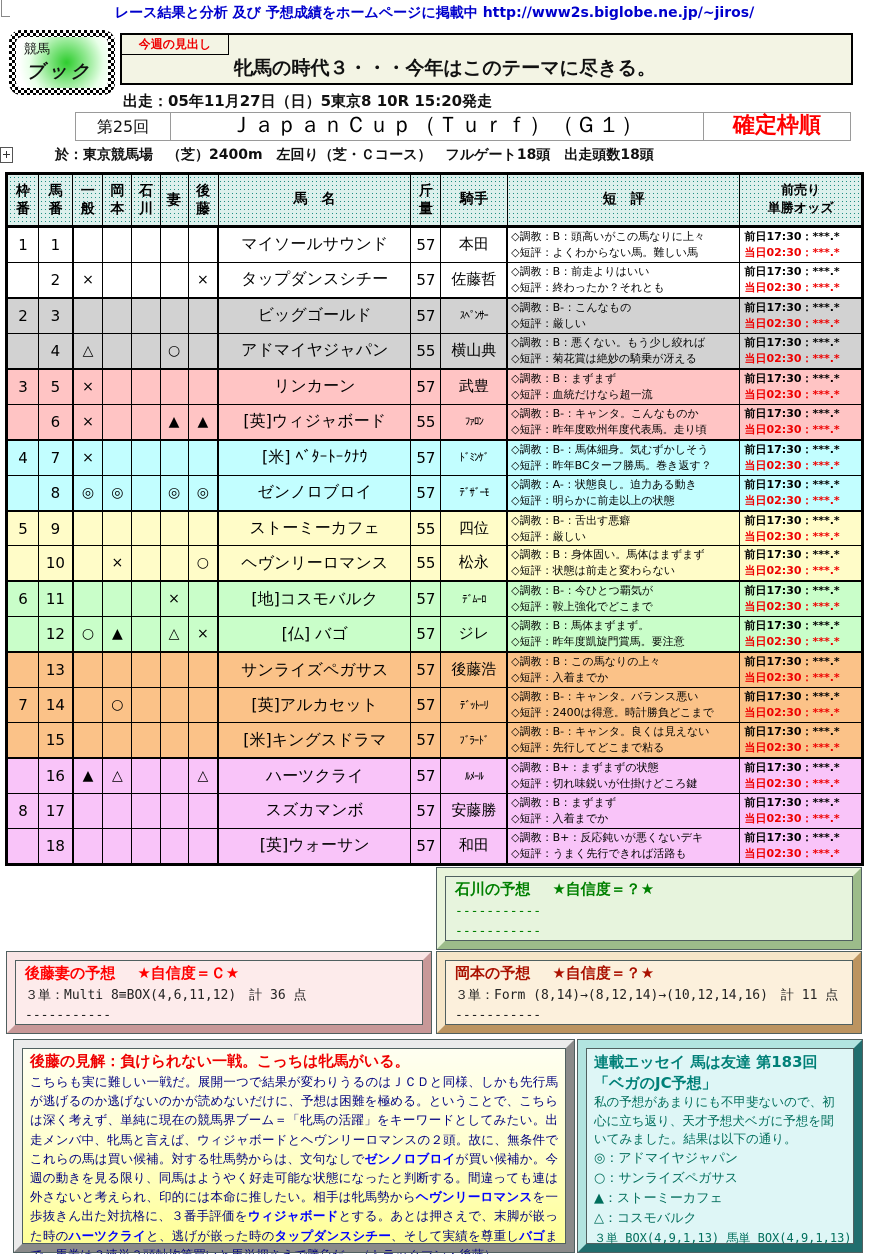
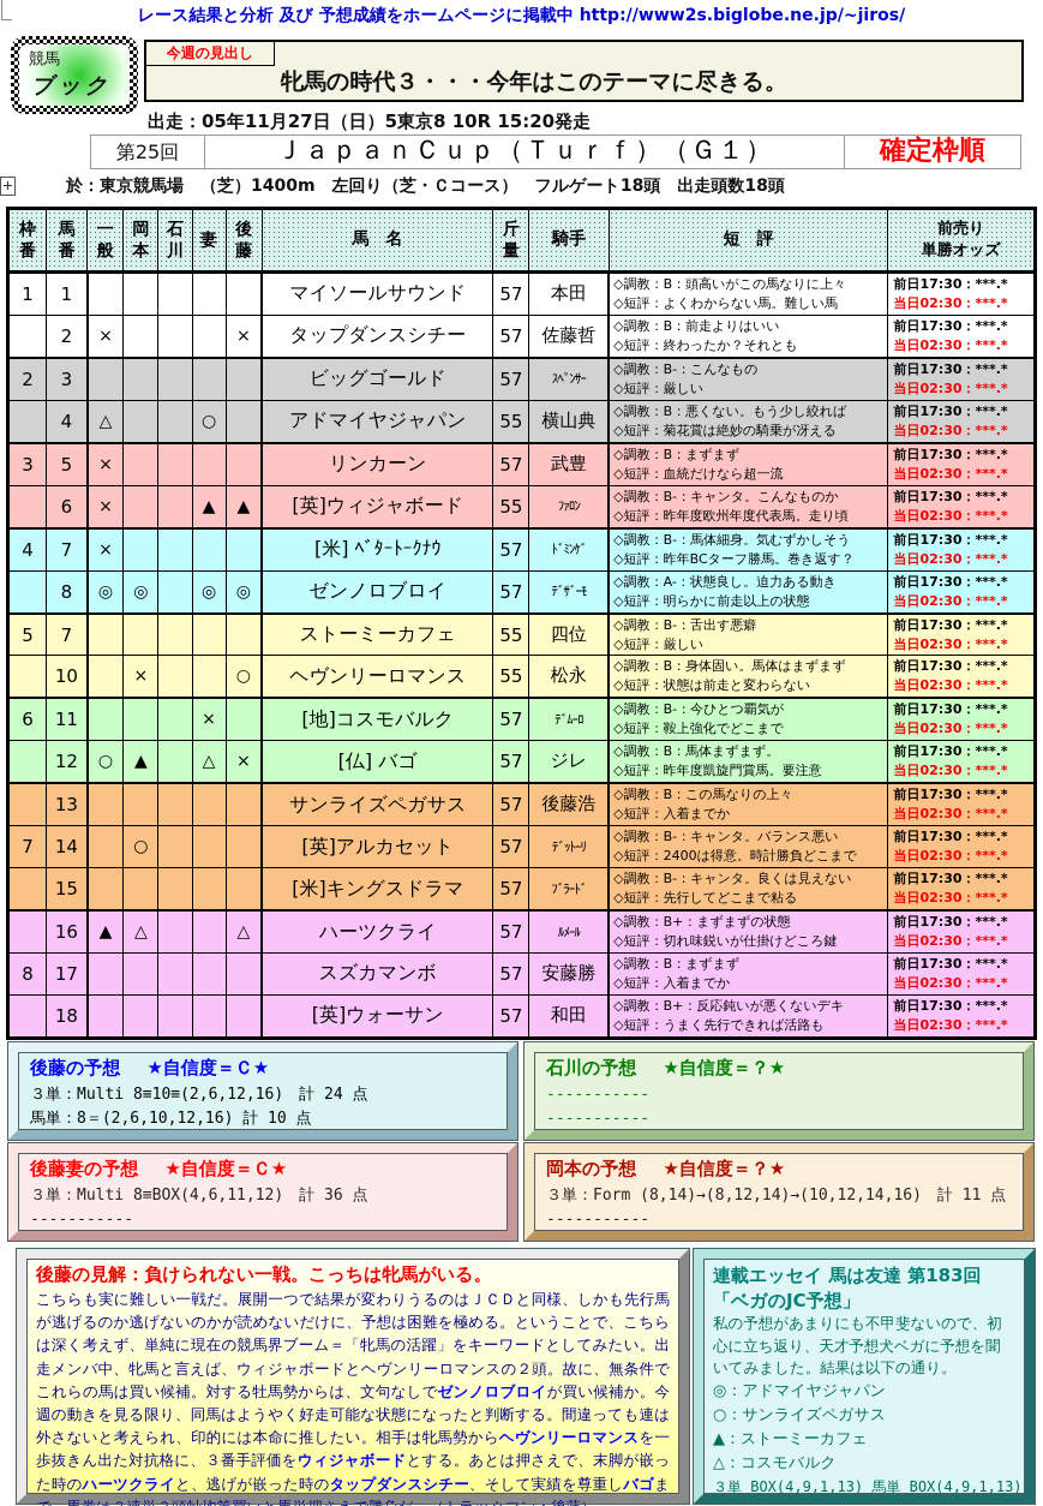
  レース結果と分析 及び 予想成績をホームページに掲載中 http://www2s.biglobe.ne.jp/~jiros/
  競馬
  ブック
  今週の見出し
  牝馬の時代３・・・今年はこのテーマに尽きる。
  出走：05年11月27日（日）5東京8 10R 15:20発走
  第25回
  ＪａｐａｎＣｕｐ（Ｔｕｒｆ）（Ｇ１）
  確定枠順
- 於：東京競馬場 （芝）2400m 左回り（芝・Ｃコース） フルゲート18頭 出走頭数18頭
+ 於：東京競馬場 （芝）1400m 左回り（芝・Ｃコース） フルゲート18頭 出走頭数18頭
  枠番	馬番	一般	岡本	石川	妻	後藤	馬 名	斤量	騎手	短 評	前売り単勝オッズ
  1	1						マイソールサウンド	57	本田	◇調教：B：頭高いがこの馬なりに上々◇短評：よくわからない馬。難しい馬	前日17:30：***.*当日02:30：***.*
  	2	×				×	タップダンスシチー	57	佐藤哲	◇調教：B：前走よりはいい◇短評：終わったか？それとも	前日17:30：***.*当日02:30：***.*
  2	3						ビッグゴールド	57	ｽﾍﾟﾝｻｰ	◇調教：B-：こんなもの◇短評：厳しい	前日17:30：***.*当日02:30：***.*
  	4	△			○		アドマイヤジャパン	55	横山典	◇調教：B：悪くない。もう少し絞れば◇短評：菊花賞は絶妙の騎乗が冴える	前日17:30：***.*当日02:30：***.*
  3	5	×					リンカーン	57	武豊	◇調教：B：まずまず◇短評：血統だけなら超一流	前日17:30：***.*当日02:30：***.*
  	6	×			▲	▲	[英]ウィジャボード	55	ﾌｧﾛﾝ	◇調教：B-：キャンタ。こんなものか◇短評：昨年度欧州年度代表馬。走り頃	前日17:30：***.*当日02:30：***.*
  4	7	×					[米] ﾍﾞﾀｰﾄｰｸﾅｳ	57	ﾄﾞﾐﾝｹﾞ	◇調教：B-：馬体細身。気むずかしそう◇短評：昨年BCターフ勝馬。巻き返す？	前日17:30：***.*当日02:30：***.*
  	8	◎	◎		◎	◎	ゼンノロブロイ	57	ﾃﾞｻﾞｰﾓ	◇調教：A-：状態良し。迫力ある動き◇短評：明らかに前走以上の状態	前日17:30：***.*当日02:30：***.*
- 5	9						ストーミーカフェ	55	四位	◇調教：B-：舌出す悪癖◇短評：厳しい	前日17:30：***.*当日02:30：***.*
+ 5	7						ストーミーカフェ	55	四位	◇調教：B-：舌出す悪癖◇短評：厳しい	前日17:30：***.*当日02:30：***.*
  	10		×			○	ヘヴンリーロマンス	55	松永	◇調教：B：身体固い。馬体はまずまず◇短評：状態は前走と変わらない	前日17:30：***.*当日02:30：***.*
  6	11				×		[地]コスモバルク	57	ﾃﾞﾑｰﾛ	◇調教：B-：今ひとつ覇気が◇短評：鞍上強化でどこまで	前日17:30：***.*当日02:30：***.*
  	12	○	▲		△	×	[仏] バゴ	57	ジレ	◇調教：B：馬体まずまず。◇短評：昨年度凱旋門賞馬。要注意	前日17:30：***.*当日02:30：***.*
  	13						サンライズペガサス	57	後藤浩	◇調教：B：この馬なりの上々◇短評：入着までか	前日17:30：***.*当日02:30：***.*
  7	14		○				[英]アルカセット	57	ﾃﾞｯﾄｰﾘ	◇調教：B-：キャンタ。バランス悪い◇短評：2400は得意。時計勝負どこまで	前日17:30：***.*当日02:30：***.*
  	15						[米]キングスドラマ	57	ﾌﾞﾗｰﾄﾞ	◇調教：B-：キャンタ。良くは見えない◇短評：先行してどこまで粘る	前日17:30：***.*当日02:30：***.*
  	16	▲	△			△	ハーツクライ	57	ﾙﾒｰﾙ	◇調教：B+：まずまずの状態◇短評：切れ味鋭いが仕掛けどころ鍵	前日17:30：***.*当日02:30：***.*
  8	17						スズカマンボ	57	安藤勝	◇調教：B：まずまず◇短評：入着までか	前日17:30：***.*当日02:30：***.*
  	18						[英]ウォーサン	57	和田	◇調教：B+：反応鈍いが悪くないデキ◇短評：うまく先行できれば活路も	前日17:30：***.*当日02:30：***.*
+ 後藤の予想 ★自信度＝Ｃ★
+ ３単：Multi 8≡10≡(2,6,12,16) 計 24 点
+ 馬単：8＝(2,6,10,12,16) 計 10 点
  石川の予想 ★自信度＝？★
  -----------
  -----------
  後藤妻の予想 ★自信度＝Ｃ★
  ３単：Multi 8≡BOX(4,6,11,12) 計 36 点
  -----------
  岡本の予想 ★自信度＝？★
  ３単：Form (8,14)→(8,12,14)→(10,12,14,16) 計 11 点
  -----------
  後藤の見解：負けられない一戦。こっちは牝馬がいる。
  こちらも実に難しい一戦だ。展開一つで結果が変わりうるのはＪＣＤと同様、しかも先行馬が逃げるのか逃げないのかが読めないだけに、予想は困難を極める。ということで、こちらは深く考えず、単純に現在の競馬界ブーム＝「牝馬の活躍」をキーワードとしてみたい。出走メンバ中、牝馬と言えば、ウィジャボードとヘヴンリーロマンスの２頭。故に、無条件でこれらの馬は買い候補。対する牡馬勢からは、文句なしでゼンノロブロイが買い候補か。今週の動きを見る限り、同馬はようやく好走可能な状態になったと判断する。間違っても連は外さないと考えられ、印的には本命に推したい。相手は牝馬勢からヘヴンリーロマンスを一歩抜きん出た対抗格に、３番手評価をウィジャボードとする。あとは押さえで、末脚が嵌った時のハーツクライと、逃げが嵌った時のタップダンスシチー、そして実績を尊重しバゴま
  連載エッセイ 馬は友達 第183回
  「ベガのJC予想」
  私の予想があまりにも不甲斐ないので、初心に立ち返り、天才予想犬ベガに予想を聞いてみました。結果は以下の通り。
  ◎：アドマイヤジャパン
  ○：サンライズペガサス
  ▲：ストーミーカフェ
  △：コスモバルク
  ３単 BOX(4,9,1,13) 馬単 BOX(4,9,1,13)
